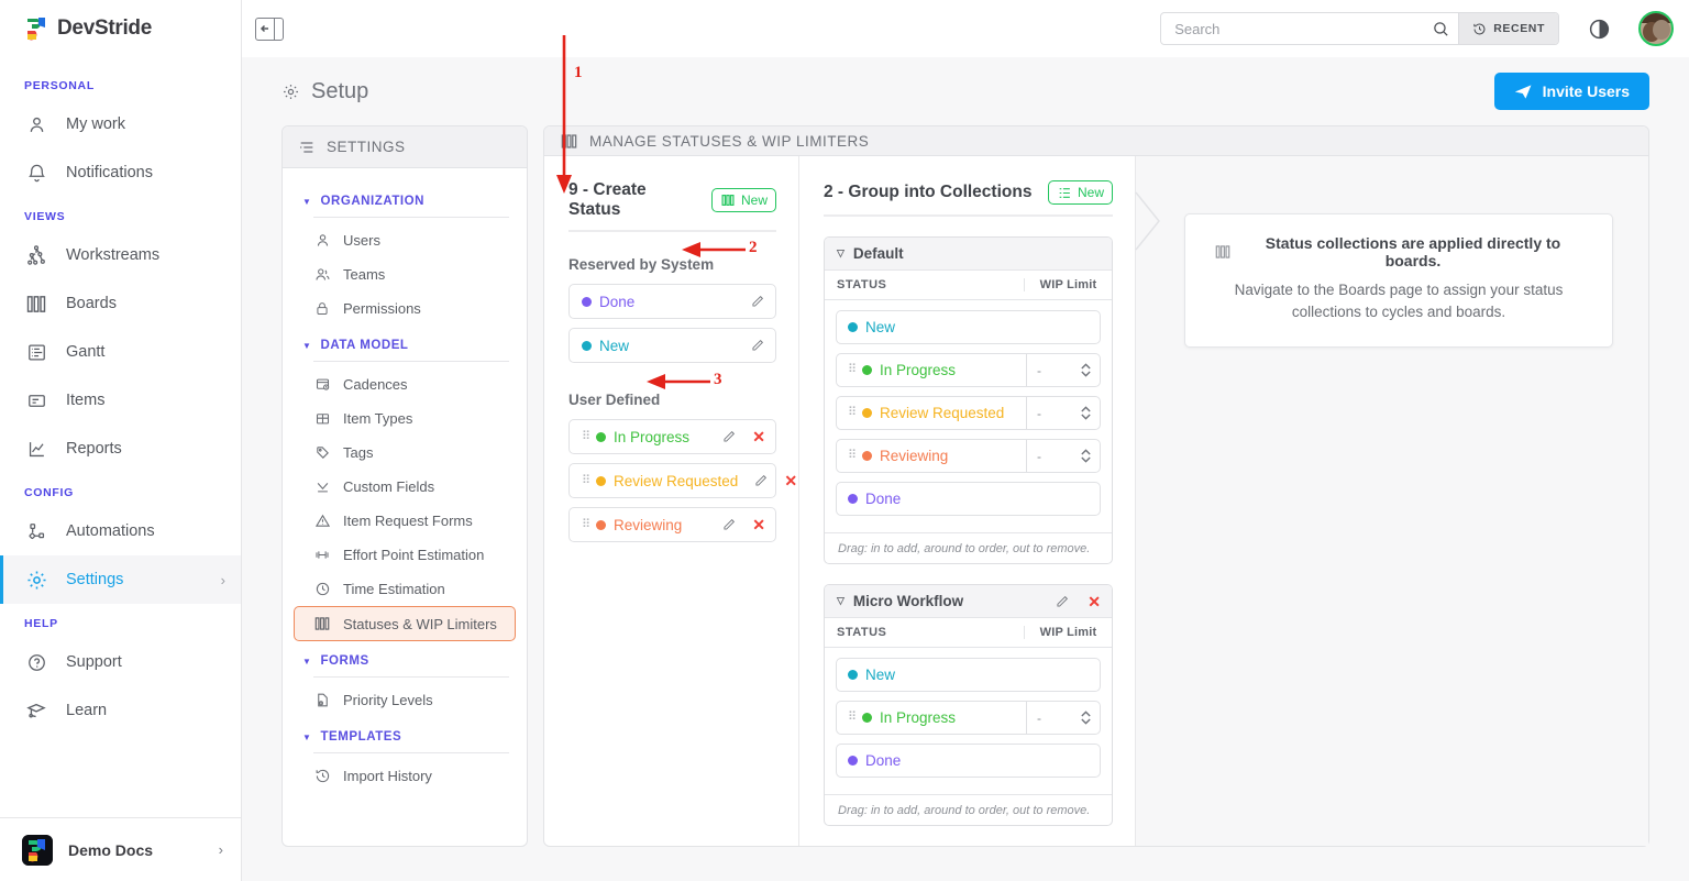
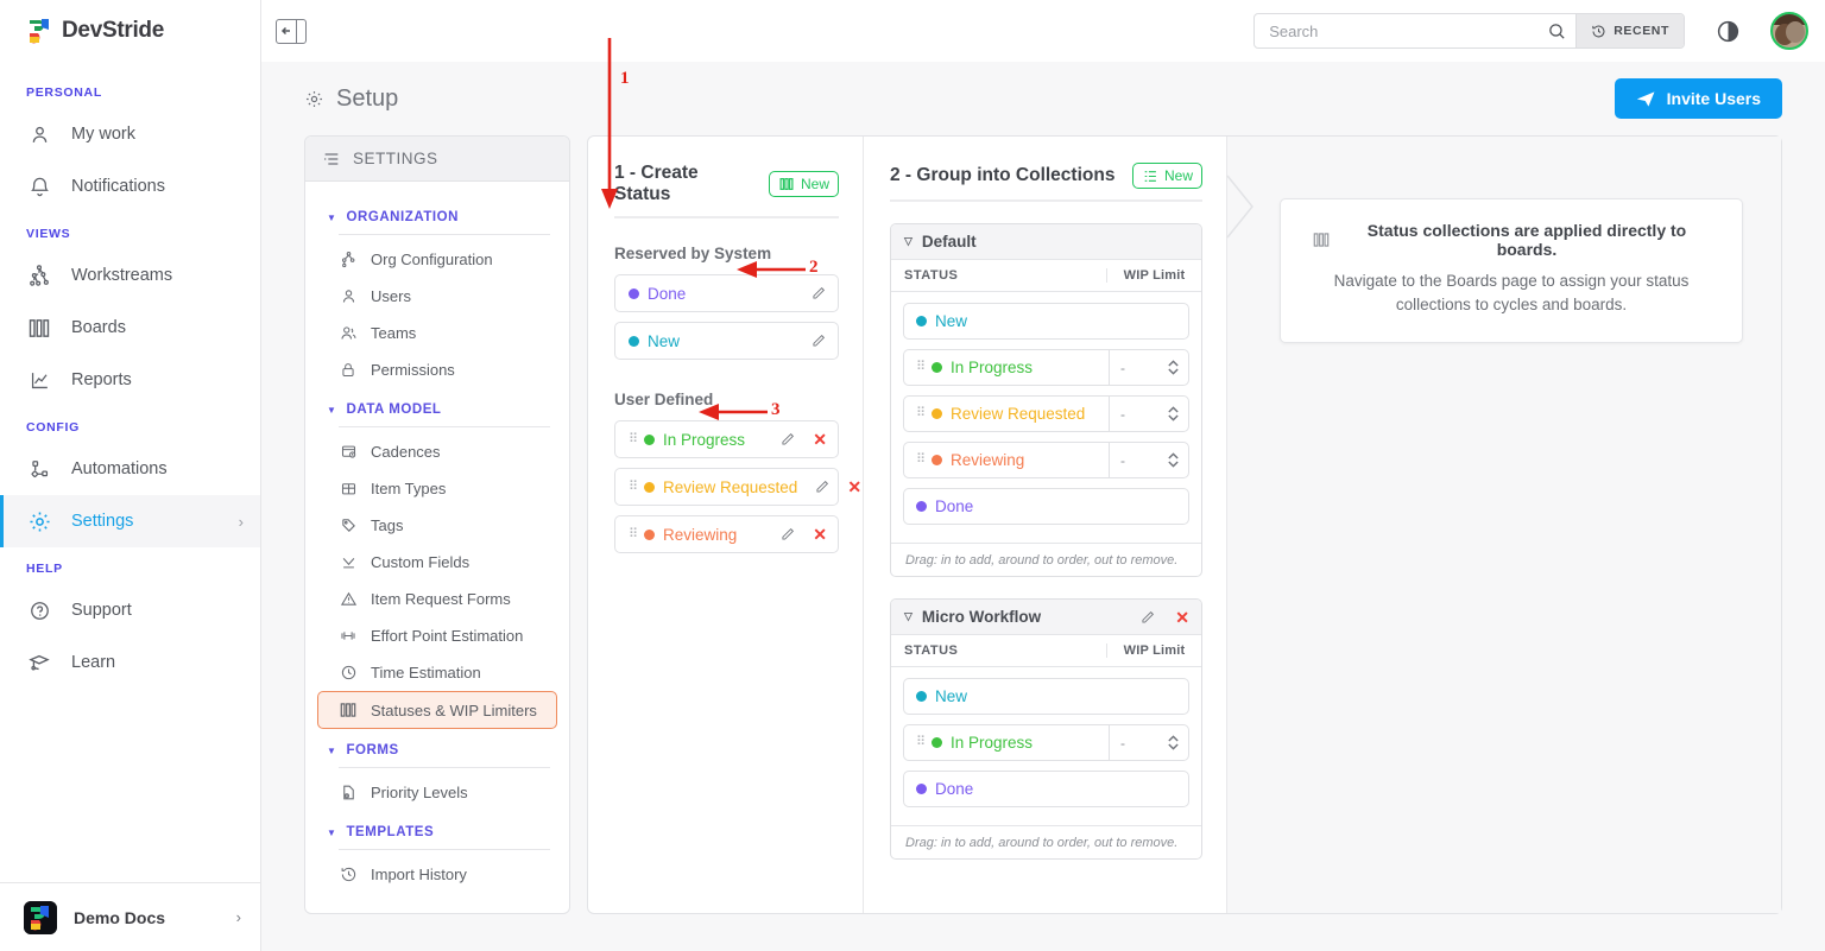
  DevStride
  PERSONAL
  My work
  Notifications
  VIEWS
  Workstreams
  Boards
- Gantt
- Items
  Reports
  CONFIG
  Automations
  Settings
  ›
  HELP
  Support
  Learn
  Demo Docs
  ›
  Search
  RECENT
  Setup
  Invite Users
  SETTINGS
  ▼
  ORGANIZATION
+ Org Configuration
  Users
  Teams
  Permissions
  ▼
  DATA MODEL
  Cadences
  Item Types
  Tags
  Custom Fields
  Item Request Forms
  Effort Point Estimation
  Time Estimation
  Statuses & WIP Limiters
  ▼
  FORMS
  Priority Levels
  ▼
  TEMPLATES
  Import History
- MANAGE STATUSES & WIP LIMITERS
- 9 - Create Status
+ 1 - Create Status
  New
  Reserved by System
  Done
  New
  User Defined
  ⠿
  In Progress
  ✕
  ⠿
  Review Requested
  ✕
  ⠿
  Reviewing
  ✕
  2 - Group into Collections
  New
  ▽
  Default
  STATUS
  WIP Limit
  New
  ⠿
  In Progress
  -
  ⠿
  Review Requested
  -
  ⠿
  Reviewing
  -
  Done
  Drag: in to add, around to order, out to remove.
  ▽
  Micro Workflow
  ✕
  STATUS
  WIP Limit
  New
  ⠿
  In Progress
  -
  Done
  Drag: in to add, around to order, out to remove.
  Status collections are applied directly to boards.
  Navigate to the Boards page to assign your status collections to cycles and boards.
  1
  2
  3
